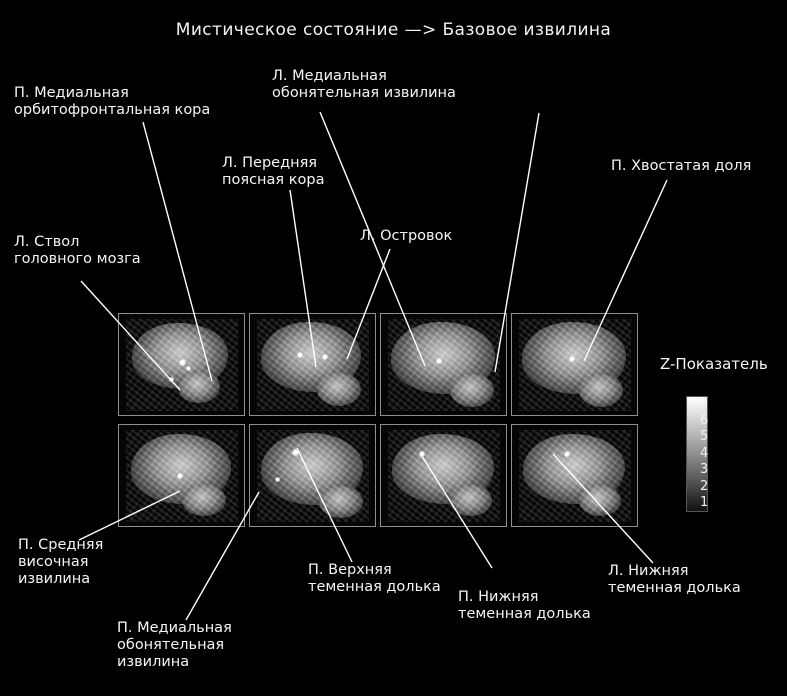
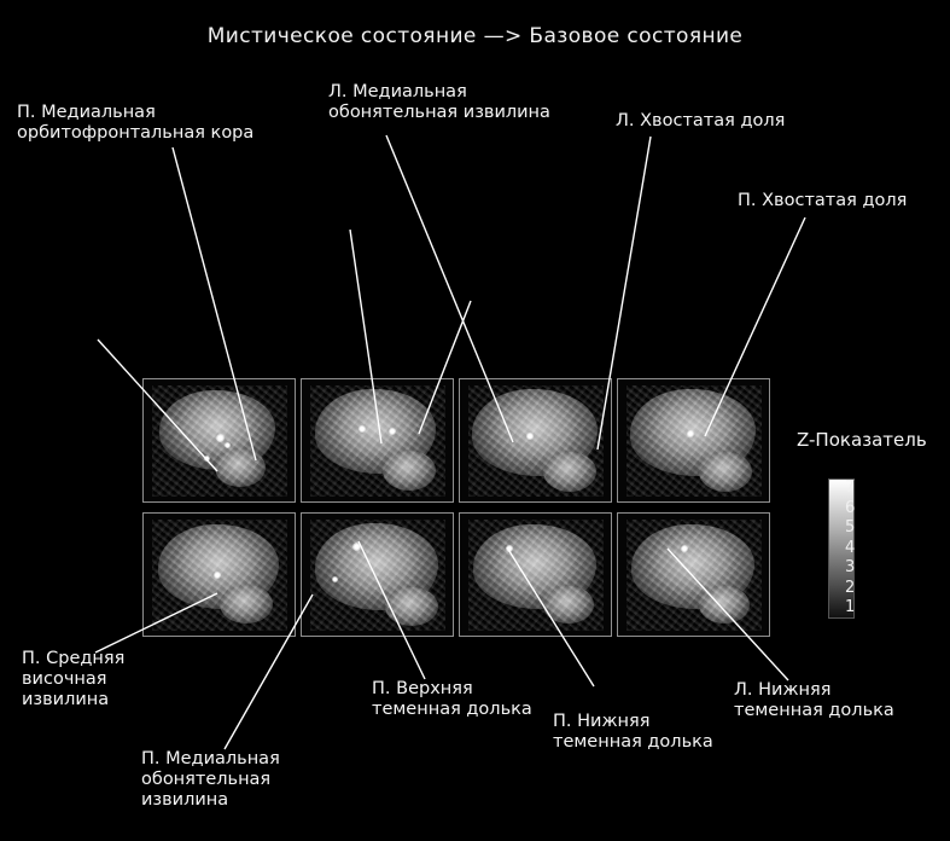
- Мистическое состояние —> Базовое извилина
+ Мистическое состояние —> Базовое состояние
  Z-Показатель
  7
  6
  5
  4
  3
  2
  1
  П. Медиальная
  орбитофронтальная кора
  Л. Медиальная
  обонятельная извилина
+ Л. Хвостатая доля
  П. Хвостатая доля
- Л. Передняя
- поясная кора
- Л. Островок
- Л. Ствол
- головного мозга
  П. Средняя
  височная
  извилина
  П. Медиальная
  обонятельная
  извилина
  П. Верхняя
  теменная долька
  П. Нижняя
  теменная долька
  Л. Нижняя
  теменная долька
